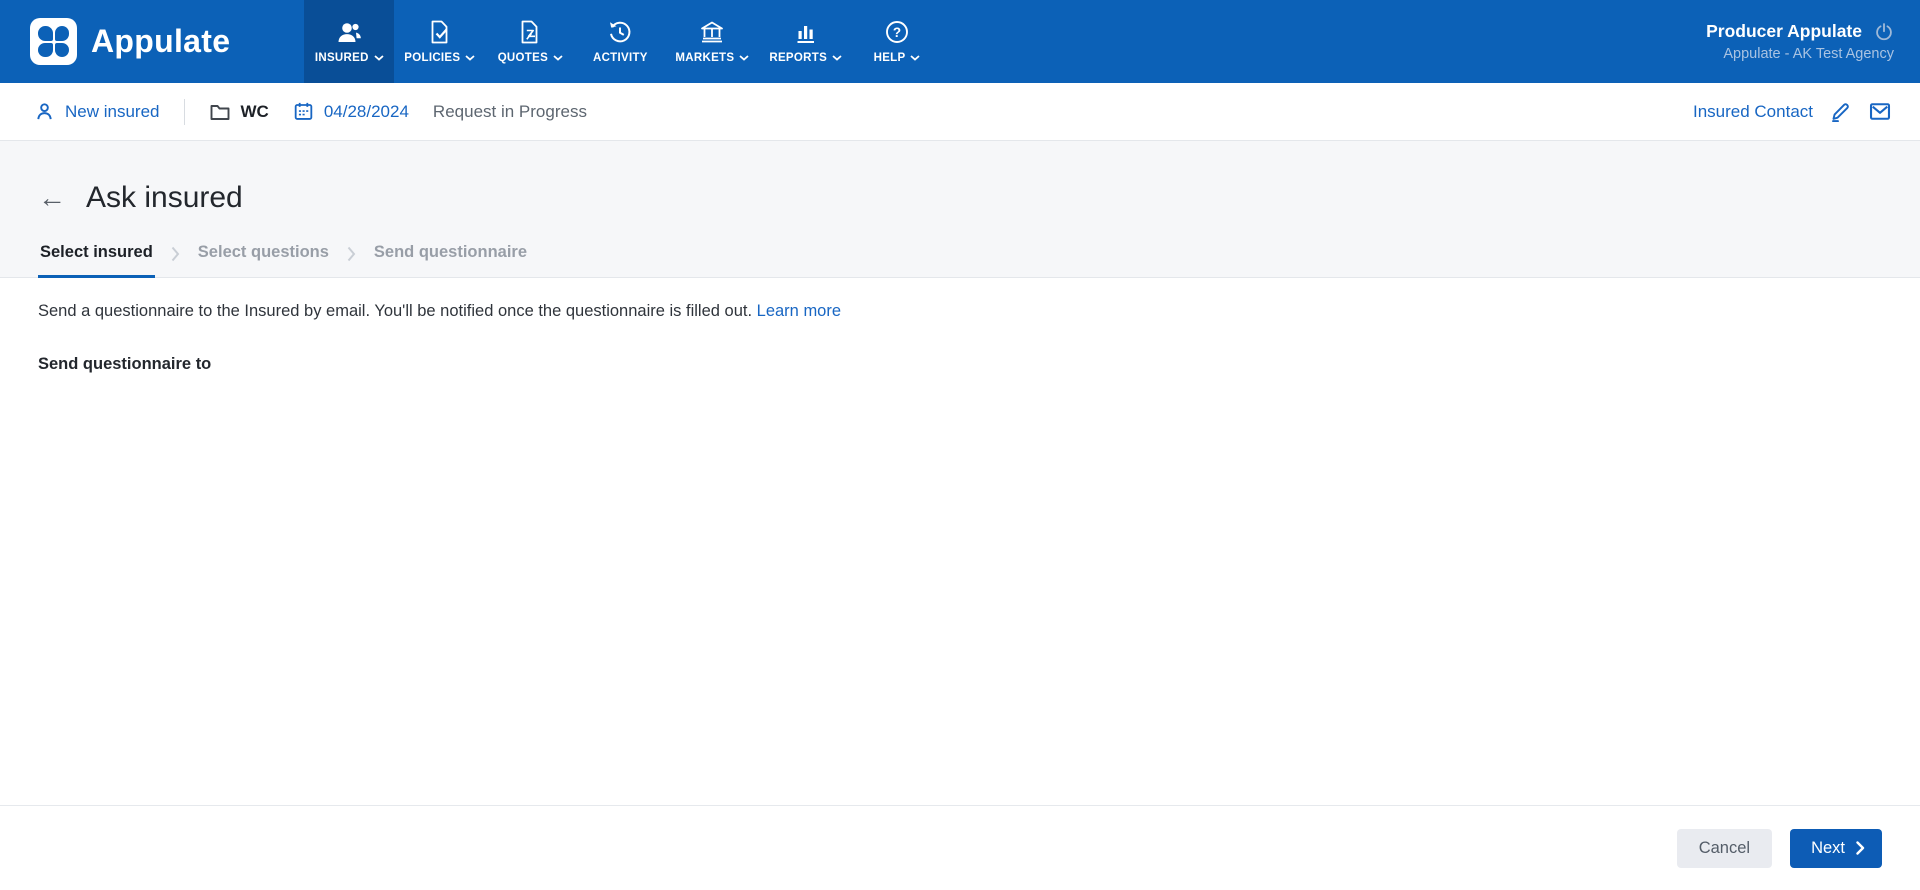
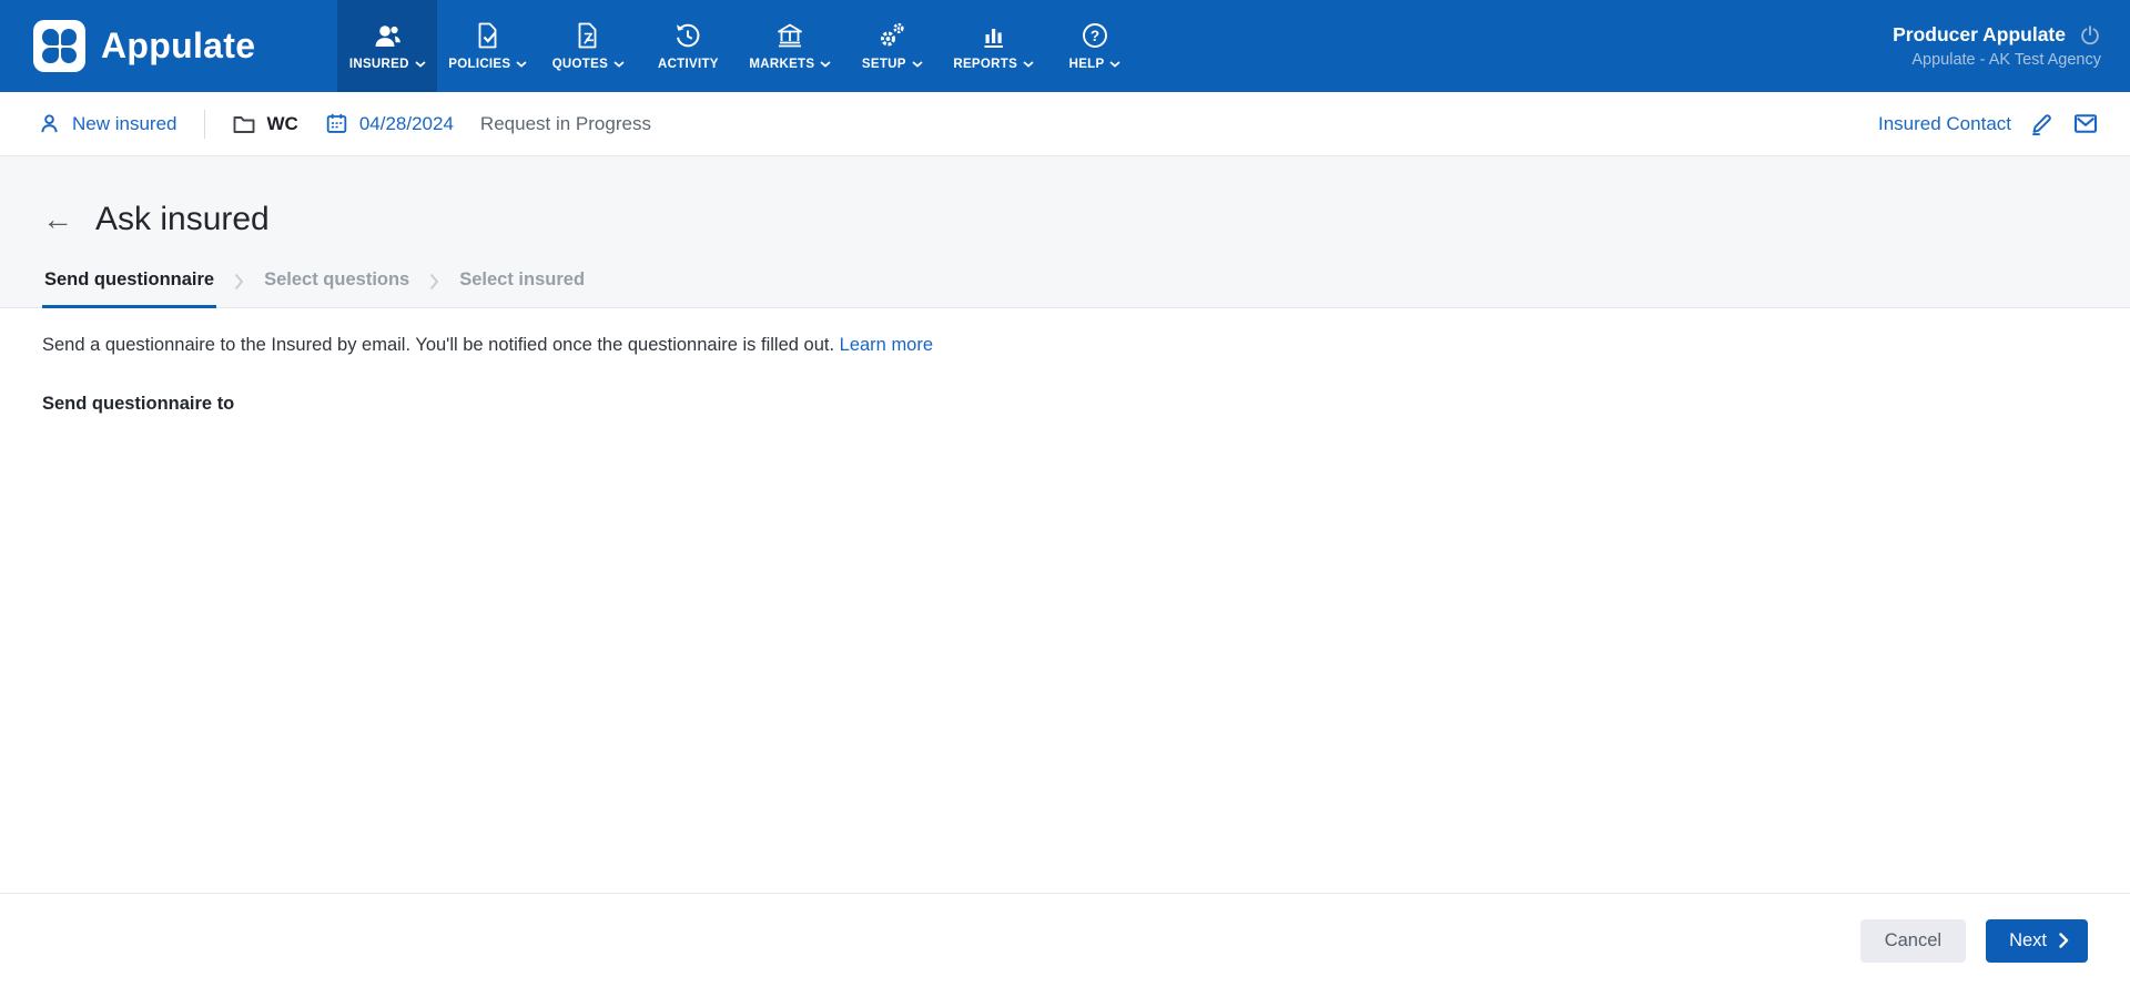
  Appulate
  INSURED
  POLICIES
  QUOTES
  ACTIVITY
  MARKETS
+ SETUP
  REPORTS
  ?
  HELP
  Producer Appulate
  Appulate - AK Test Agency
  New insured
  WC
  04/28/2024
  Request in Progress
  Insured Contact
  ←
  Ask insured
- Select insured
+ Send questionnaire
  Select questions
- Send questionnaire
+ Select insured
  Send a questionnaire to the Insured by email. You'll be notified once the questionnaire is filled out. Learn more
  Send questionnaire to
  Cancel
  Next
